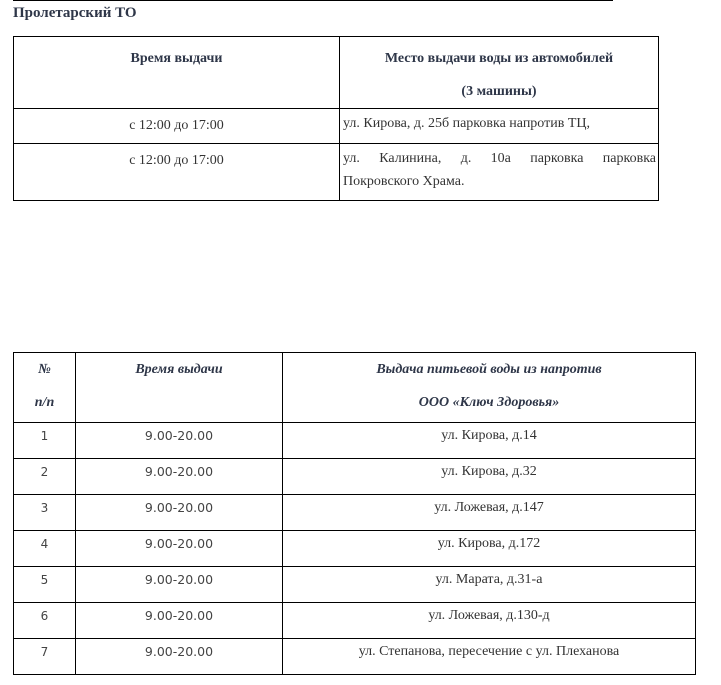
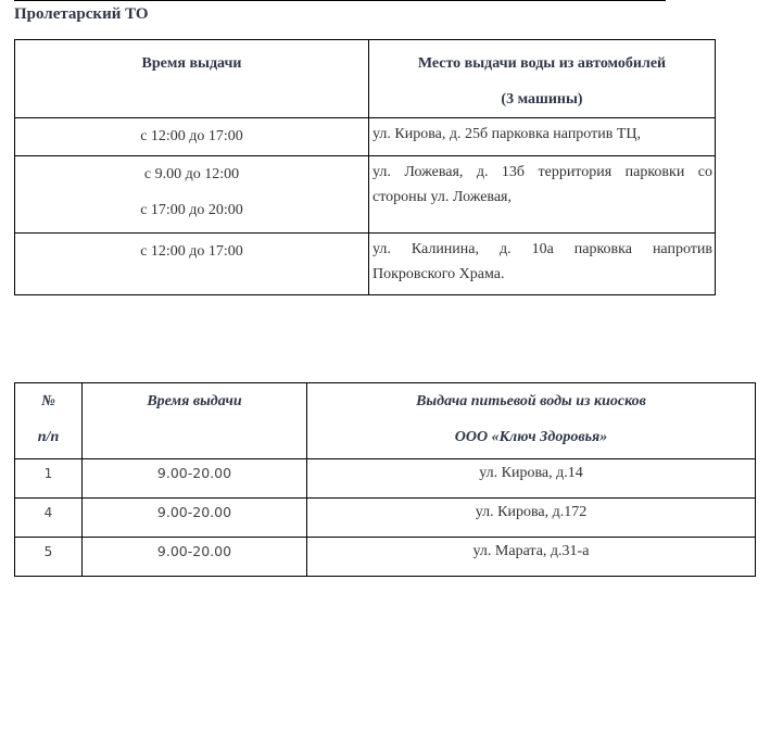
  Пролетарский ТО
  Время выдачи	Место выдачи воды из автомобилей (3 машины)
  с 12:00 до 17:00	ул. Кирова, д. 25б парковка напротив ТЦ,
+ с 9.00 до 12:00 с 17:00 до 20:00	ул. Ложевая, д. 13б территория парковки со стороны ул. Ложевая,
- с 12:00 до 17:00	ул. Калинина, д. 10а парковка парковка Покровского Храма.
+ с 12:00 до 17:00	ул. Калинина, д. 10а парковка напротив Покровского Храма.
- № п/п	Время выдачи	Выдача питьевой воды из напротив ООО «Ключ Здоровья»
+ № п/п	Время выдачи	Выдача питьевой воды из киосков ООО «Ключ Здоровья»
  1	9.00-20.00	ул. Кирова, д.14
- 2	9.00-20.00	ул. Кирова, д.32
- 3	9.00-20.00	ул. Ложевая, д.147
  4	9.00-20.00	ул. Кирова, д.172
  5	9.00-20.00	ул. Марата, д.31-а
- 6	9.00-20.00	ул. Ложевая, д.130-д
- 7	9.00-20.00	ул. Степанова, пересечение с ул. Плеханова
